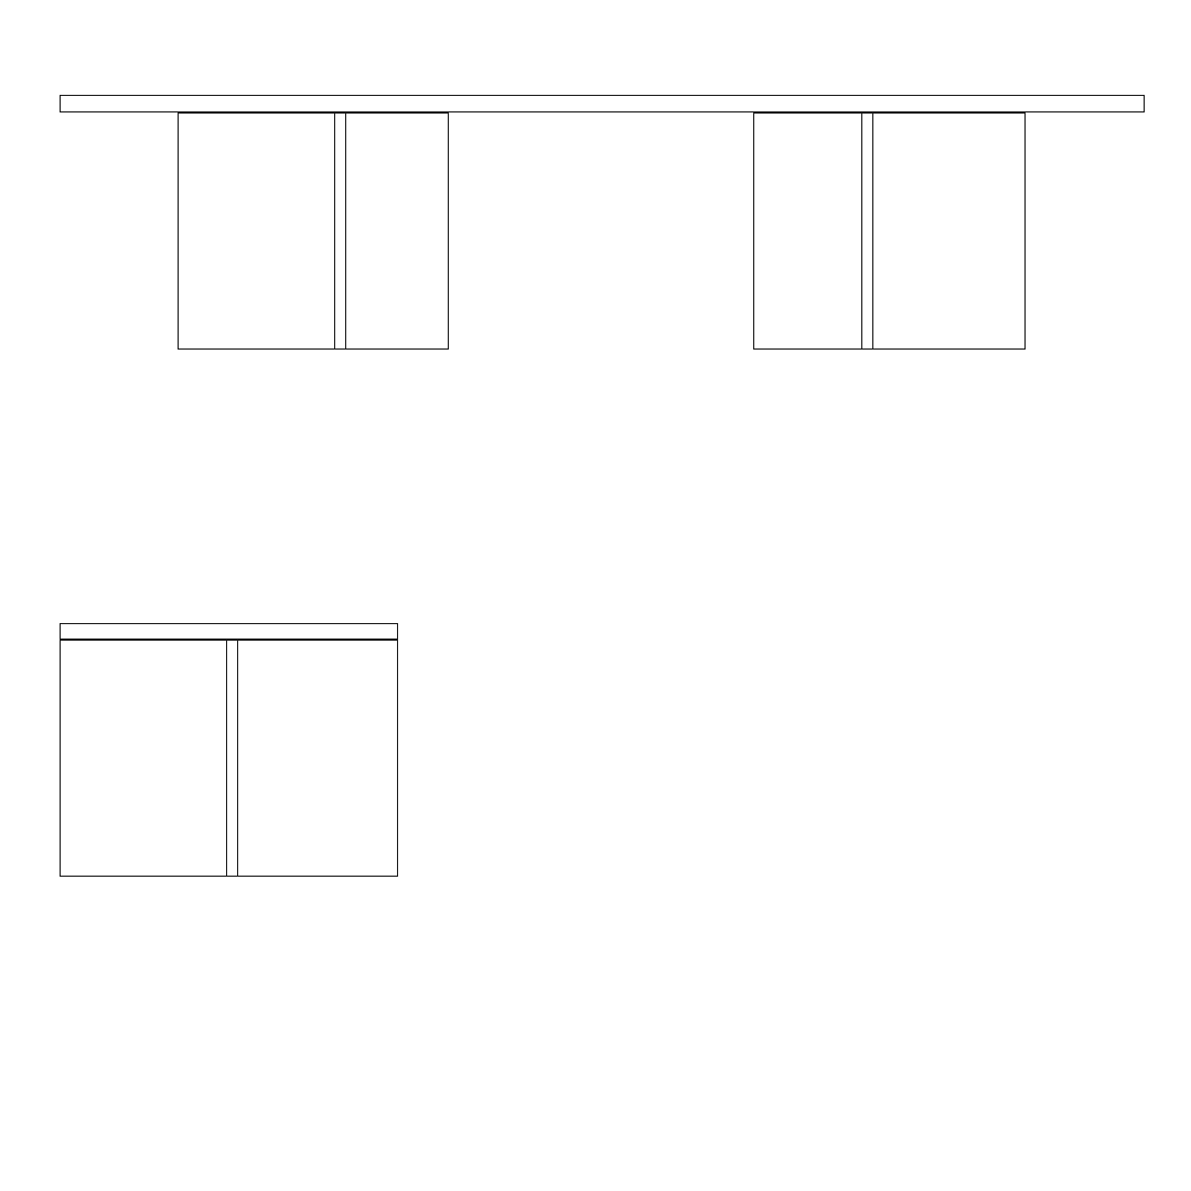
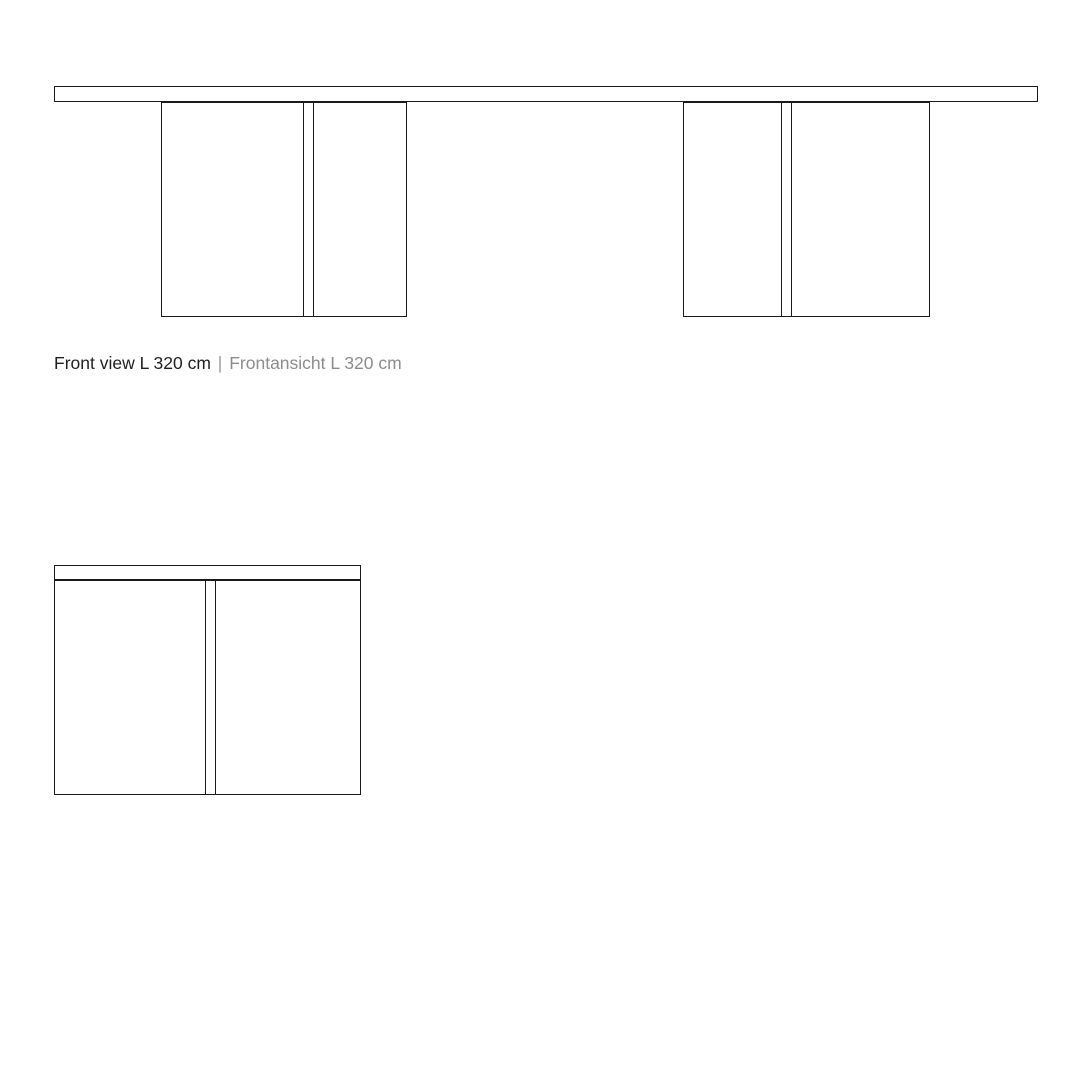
+ Front view L 320 cm | Frontansicht L 320 cm
